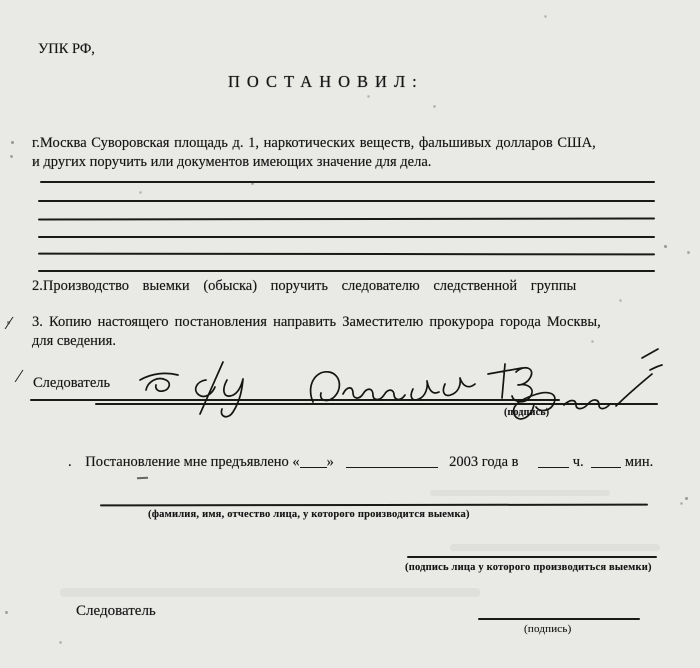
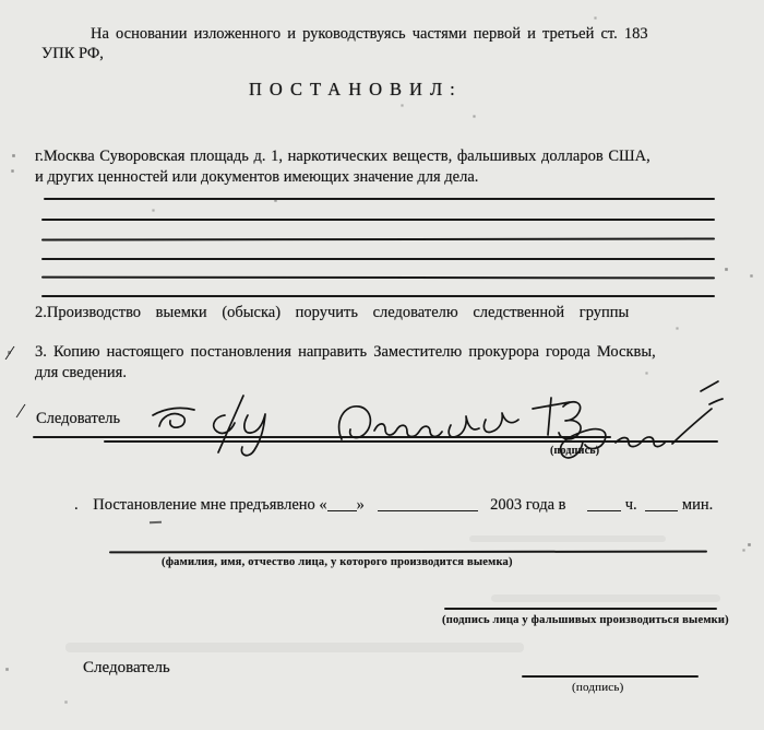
+ На основании изложенного и руководствуясь частями первой и третьей ст. 183
  УПК РФ,
  ПОСТАНОВИЛ:
  г.Москва Суворовская площадь д. 1, наркотических веществ, фальшивых долларов США,
- и других поручить или документов имеющих значение для дела.
+ и других ценностей или документов имеющих значение для дела.
  2.Производство выемки (обыска) поручить следователю следственной группы
  3. Копию настоящего постановления направить Заместителю прокурора города Москвы,
  для сведения.
  Следователь
  (подпись)
  . Постановление мне предъявлено « » 2003 года в ч. мин.
  (фамилия, имя, отчество лица, у которого производится выемка)
- (подпись лица у которого производиться выемки)
+ (подпись лица у фальшивых производиться выемки)
  Следователь
  (подпись)
